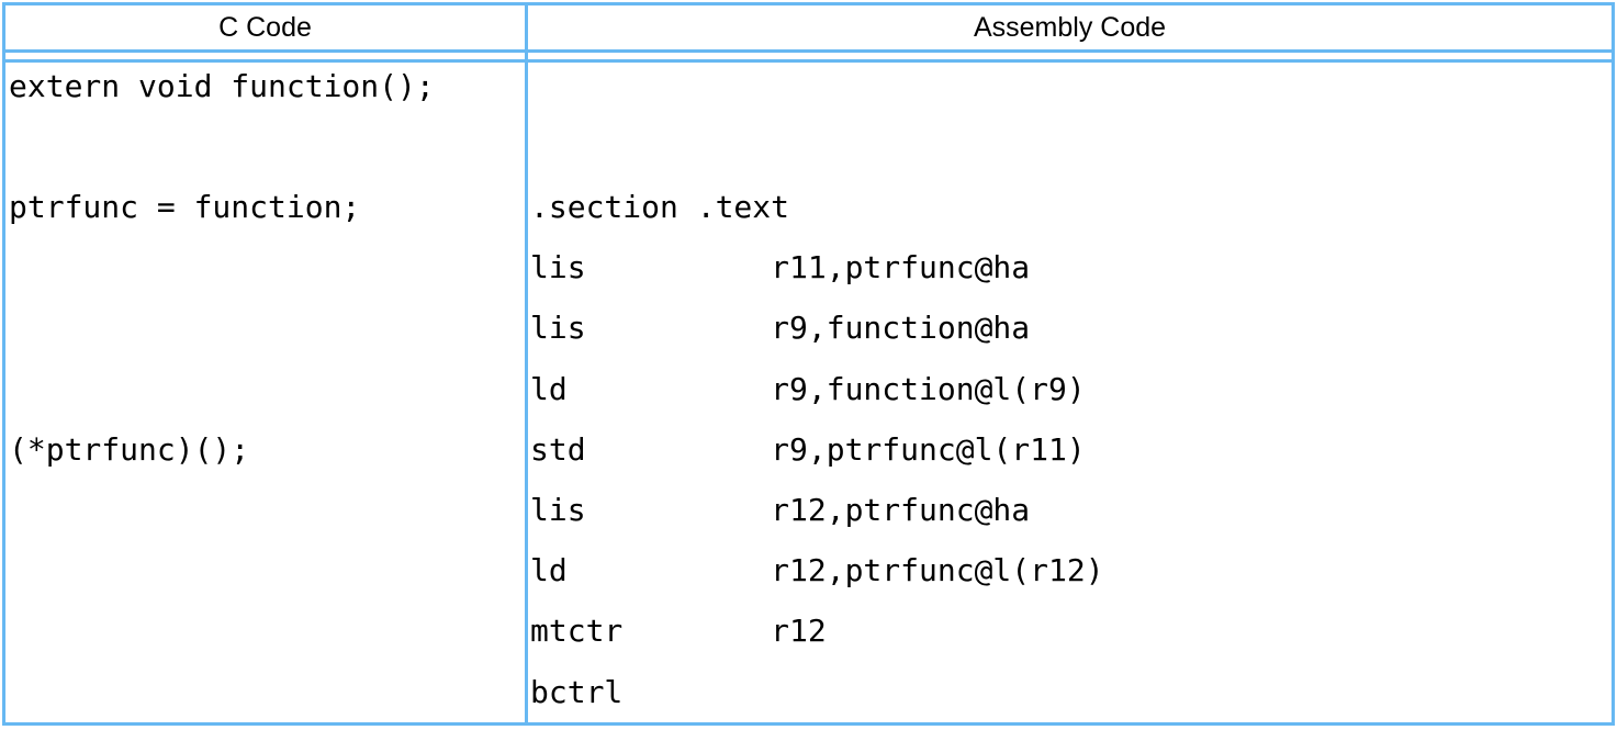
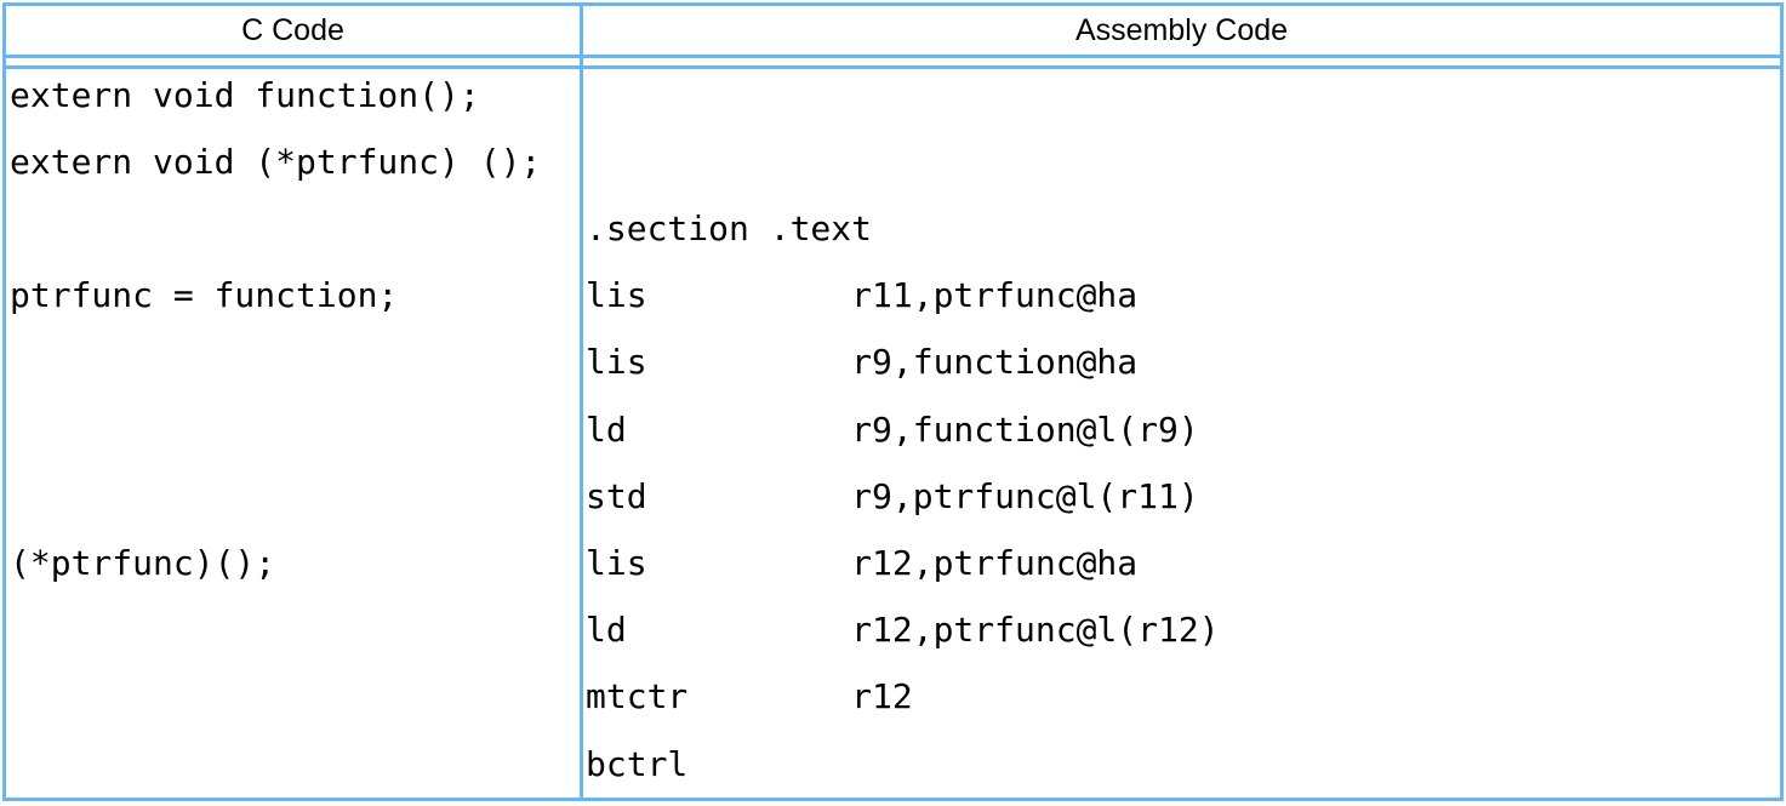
  C Code
  Assembly Code
  extern void function();
+ extern void (*ptrfunc) ();
  ptrfunc = function;
  (*ptrfunc)();
  .section .text
  lis r11,ptrfunc@ha
  lis r9,function@ha
  ld r9,function@l(r9)
  std r9,ptrfunc@l(r11)
  lis r12,ptrfunc@ha
  ld r12,ptrfunc@l(r12)
  mtctr r12
  bctrl
